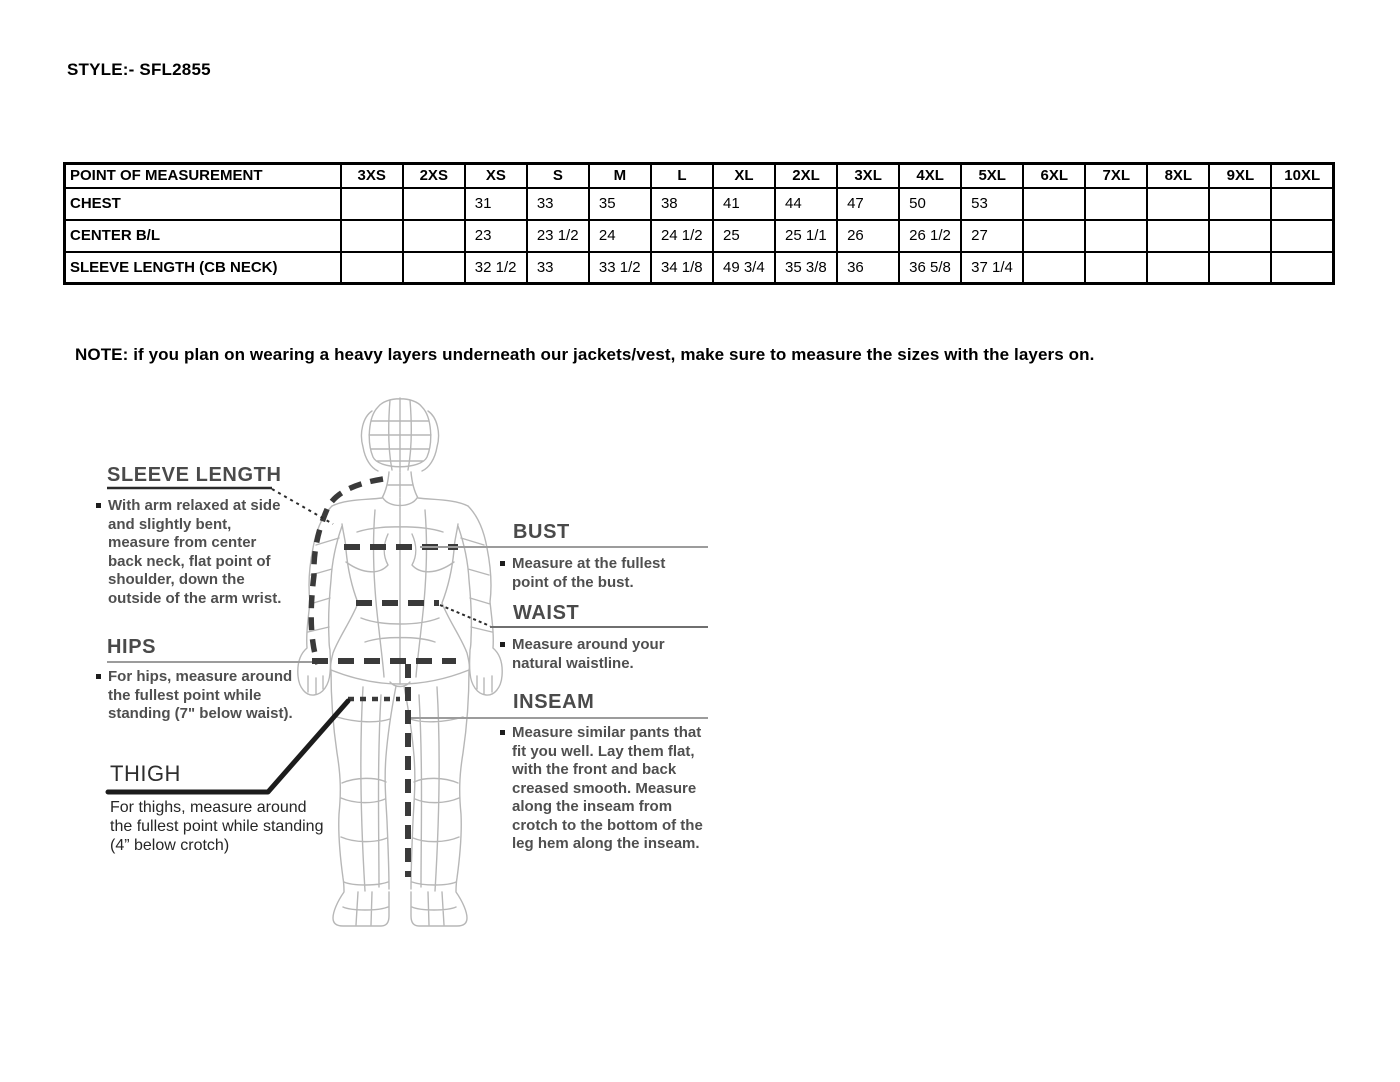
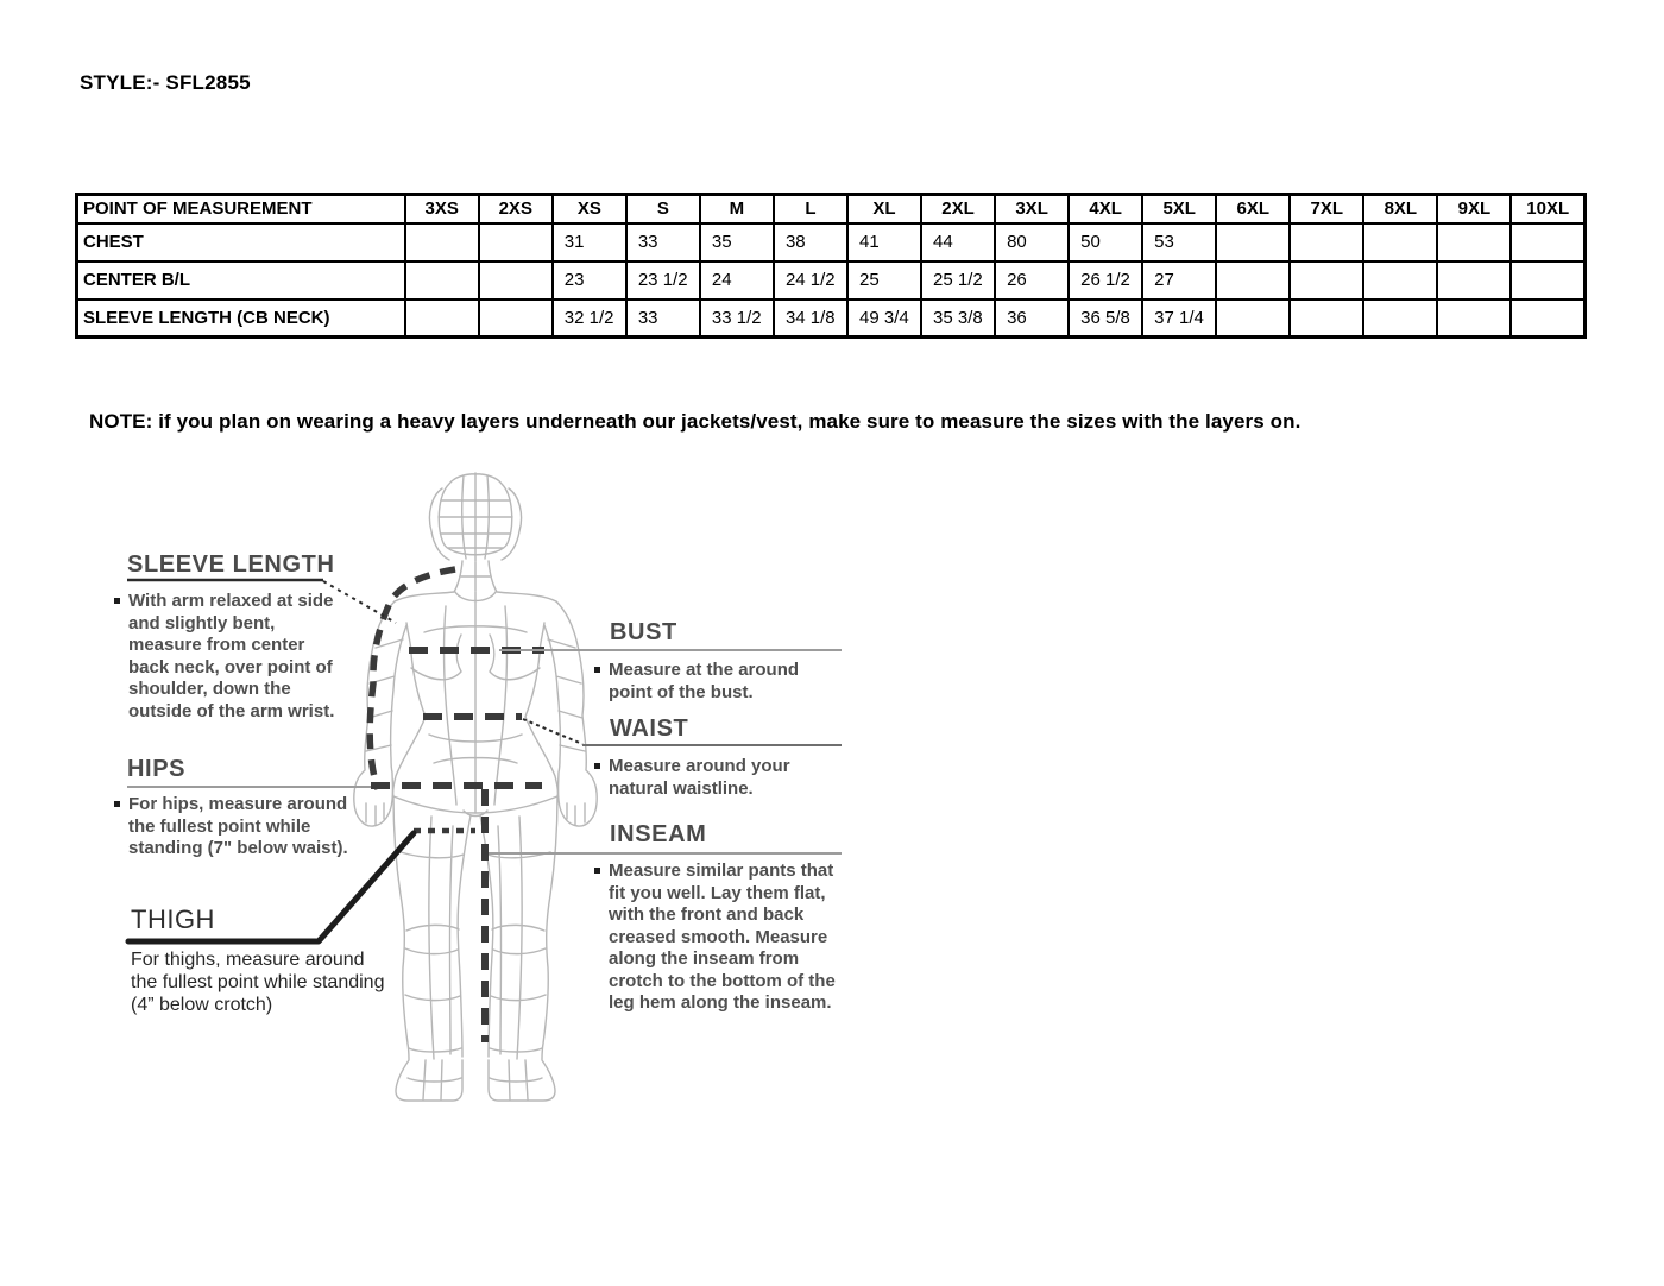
  STYLE:- SFL2855
  POINT OF MEASUREMENT	3XS	2XS	XS	S	M	L	XL	2XL	3XL	4XL	5XL	6XL	7XL	8XL	9XL	10XL
- CHEST			31	33	35	38	41	44	47	50	53
+ CHEST			31	33	35	38	41	44	80	50	53
- CENTER B/L			23	23 1/2	24	24 1/2	25	25 1/1	26	26 1/2	27
+ CENTER B/L			23	23 1/2	24	24 1/2	25	25 1/2	26	26 1/2	27
  SLEEVE LENGTH (CB NECK)			32 1/2	33	33 1/2	34 1/8	49 3/4	35 3/8	36	36 5/8	37 1/4
  NOTE: if you plan on wearing a heavy layers underneath our jackets/vest, make sure to measure the sizes with the layers on.
  SLEEVE LENGTH
- With arm relaxed at side and slightly bent, measure from center back neck, flat point of shoulder, down the outside of the arm wrist.
+ With arm relaxed at side and slightly bent, measure from center back neck, over point of shoulder, down the outside of the arm wrist.
  HIPS
  For hips, measure around the fullest point while standing (7" below waist).
  THIGH
  For thighs, measure around the fullest point while standing (4” below crotch)
  BUST
- Measure at the fullest point of the bust.
+ Measure at the around point of the bust.
  WAIST
  Measure around your natural waistline.
  INSEAM
  Measure similar pants that fit you well. Lay them flat, with the front and back creased smooth. Measure along the inseam from crotch to the bottom of the leg hem along the inseam.
